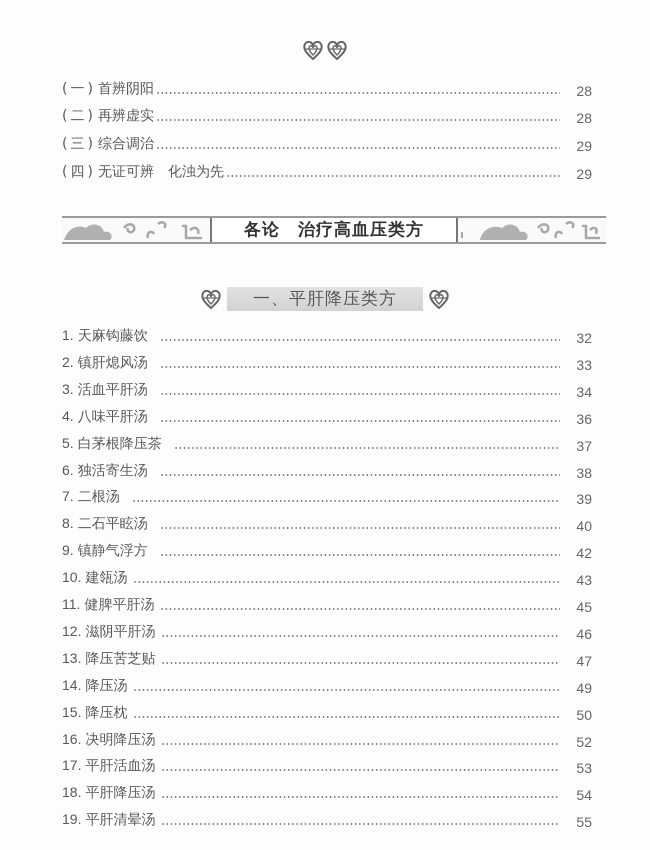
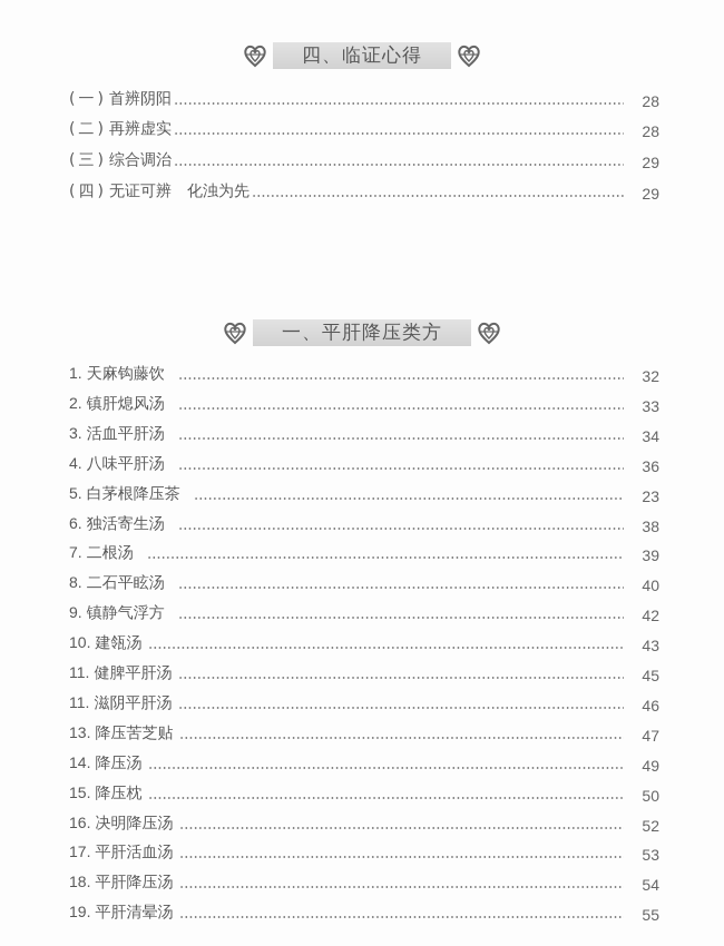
+ 四、临证心得
  (一) 首辨阴阳
  28
  (二) 再辨虚实
  28
  (三) 综合调治
  29
  (四) 无证可辨 化浊为先
  29
- 各论
- 治疗高血压类方
  一、平肝降压类方
  1. 天麻钩藤饮
  32
  2. 镇肝熄风汤
  33
  3. 活血平肝汤
  34
  4. 八味平肝汤
  36
  5. 白茅根降压茶
- 37
+ 23
  6. 独活寄生汤
  38
  7. 二根汤
  39
  8. 二石平眩汤
  40
  9. 镇静气浮方
  42
  10. 建瓴汤
  43
  11. 健脾平肝汤
  45
- 12. 滋阴平肝汤
+ 11. 滋阴平肝汤
  46
  13. 降压苦芝贴
  47
  14. 降压汤
  49
  15. 降压枕
  50
  16. 决明降压汤
  52
  17. 平肝活血汤
  53
  18. 平肝降压汤
  54
  19. 平肝清晕汤
  55
